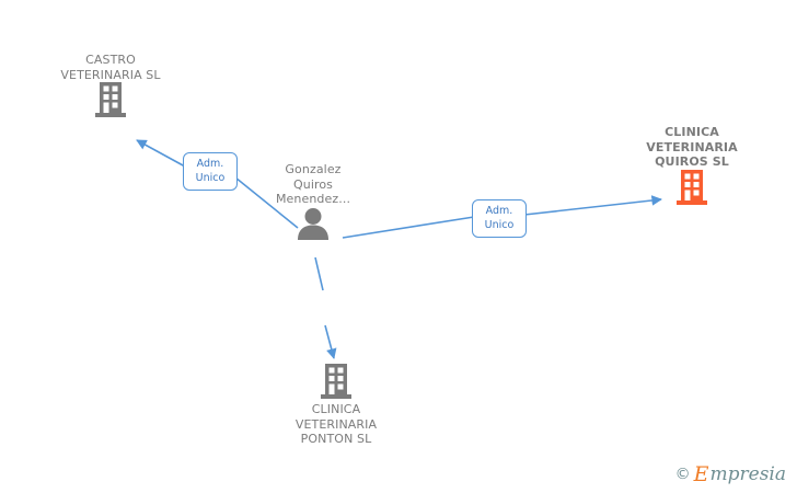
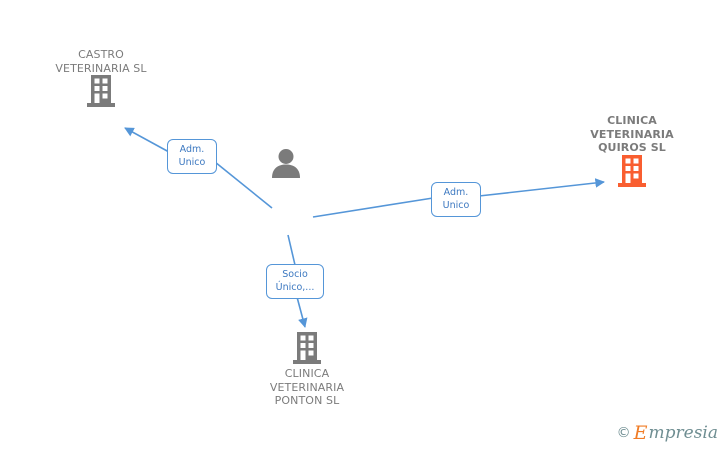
  CASTRO
  VETERINARIA SL
- Gonzalez
- Quiros
- Menendez...
  CLINICA
  VETERINARIA
  QUIROS SL
  CLINICA
  VETERINARIA
  PONTON SL
  Adm.
  Unico
  Adm.
  Unico
+ Socio
+ Único,...
  ©
  E
  mpresia
